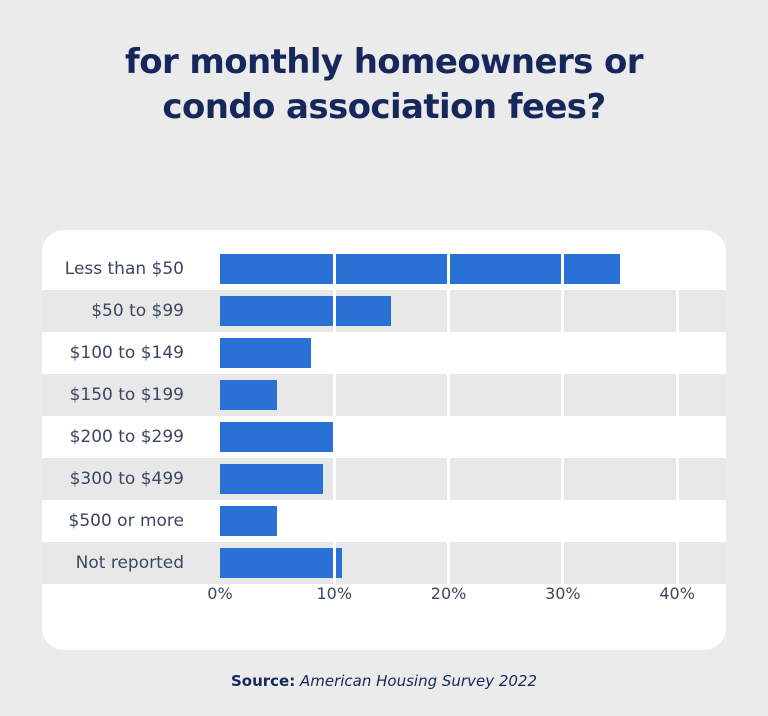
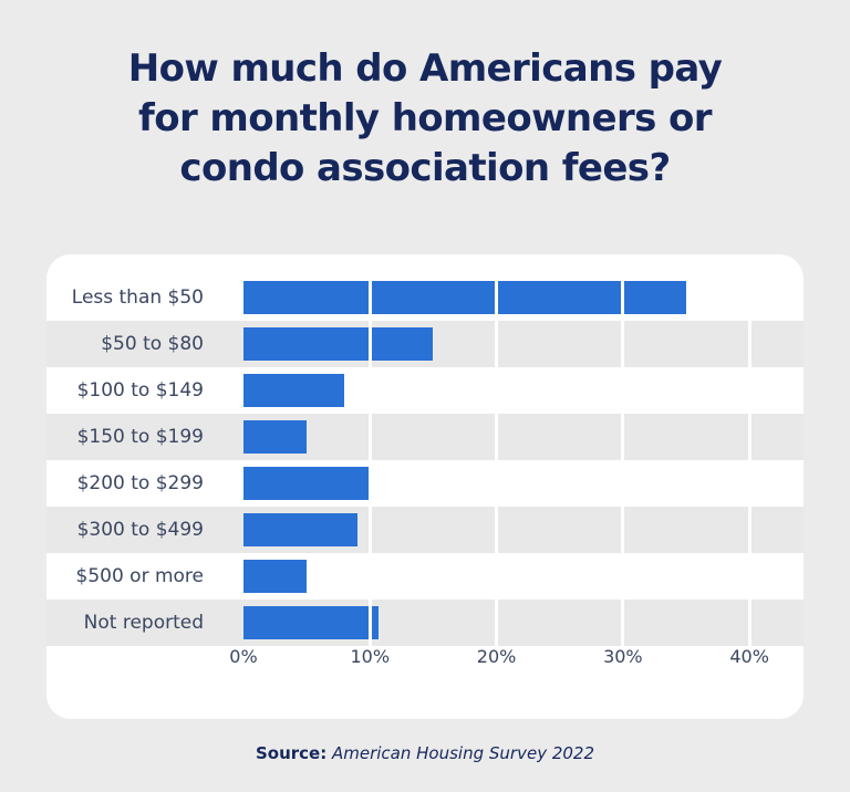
+ How much do Americans pay
  for monthly homeowners or
  condo association fees?
  Less than $50
- $50 to $99
+ $50 to $80
  $100 to $149
  $150 to $199
  $200 to $299
  $300 to $499
  $500 or more
  Not reported
  0%
  10%
  20%
  30%
  40%
  Source: American Housing Survey 2022
